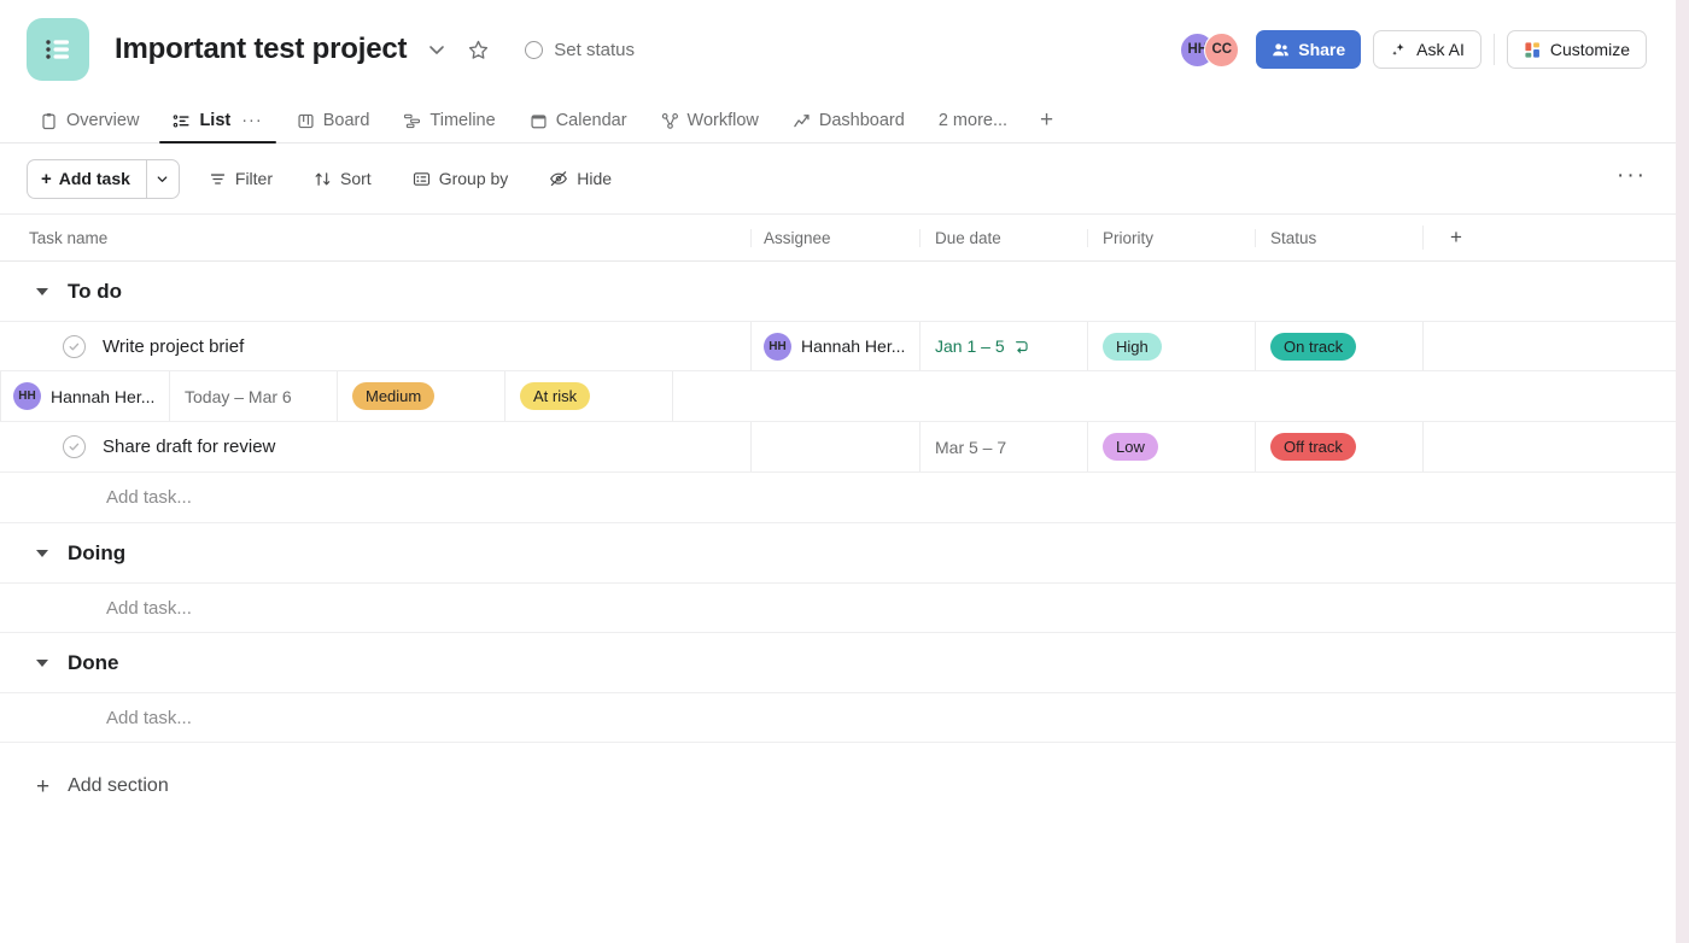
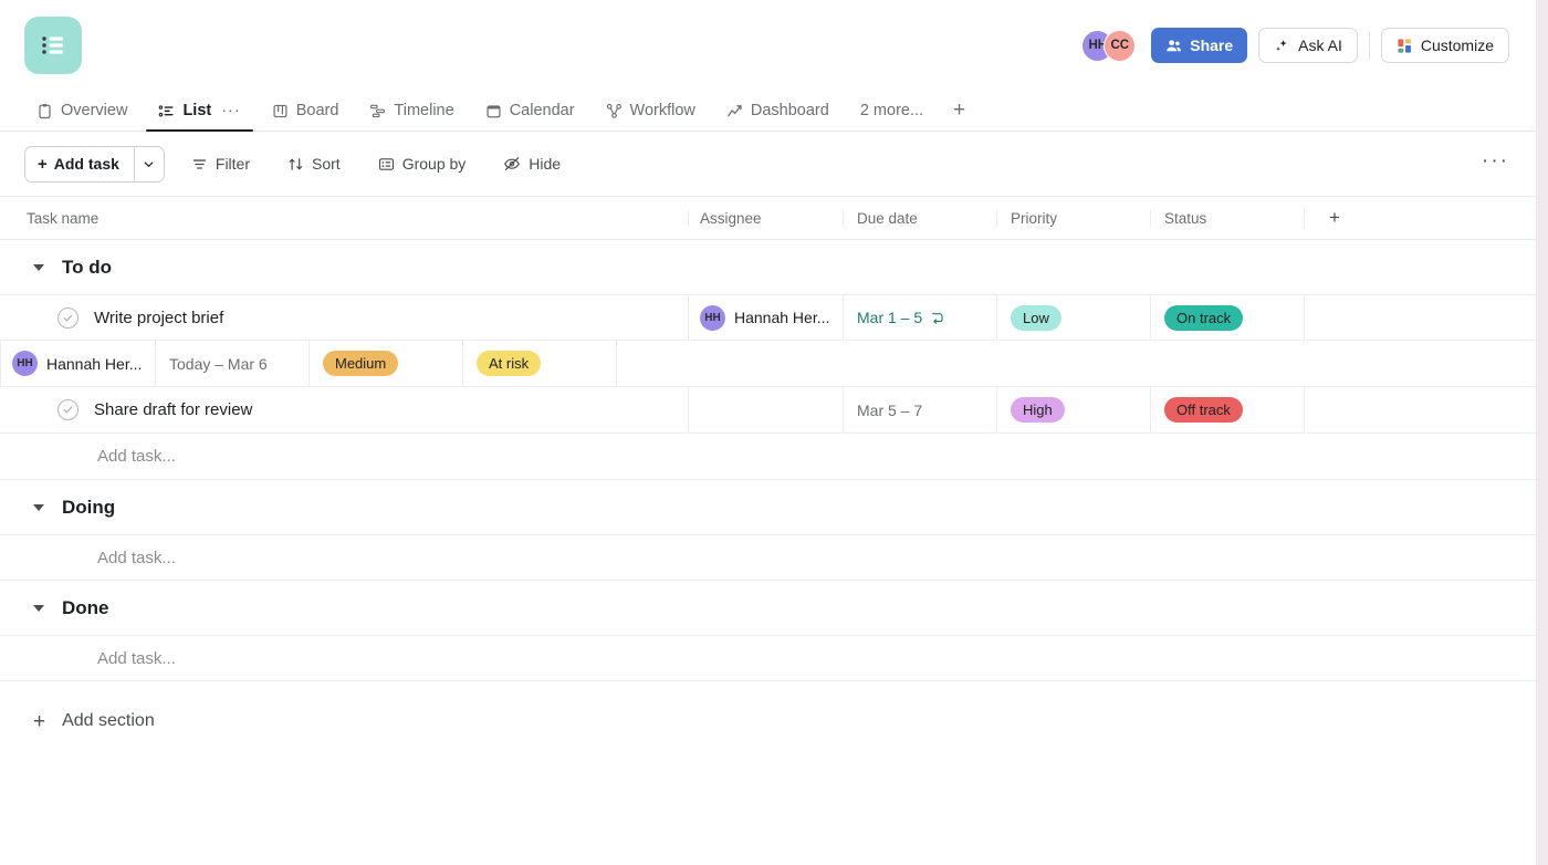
- Important test project
- Set status
  HH
  CC
  Share
  Ask AI
  Customize
  Overview
  List
  ···
  Board
  Timeline
  Calendar
  Workflow
  Dashboard
  2 more...
  +
  +
  Add task
  Filter
  Sort
  Group by
  Hide
  ···
  Task name
  Assignee
  Due date
  Priority
  Status
  +
  To do
  Write project brief
  HH
  Hannah Her...
- Jan 1 – 5
+ Mar 1 – 5
- High
+ Low
  On track
  HH
  Hannah Her...
  Today – Mar 6
  Medium
  At risk
  Share draft for review
  Mar 5 – 7
- Low
+ High
  Off track
  Add task...
  Doing
  Add task...
  Done
  Add task...
  +
  Add section
